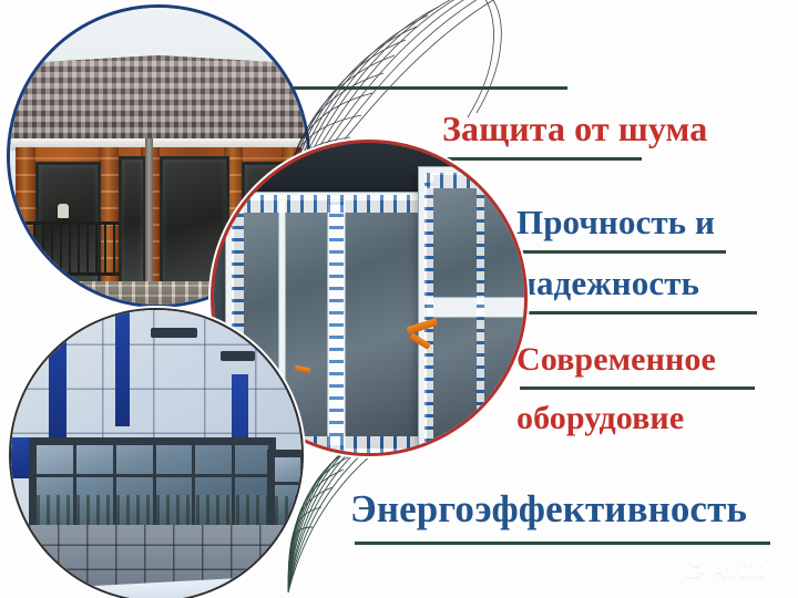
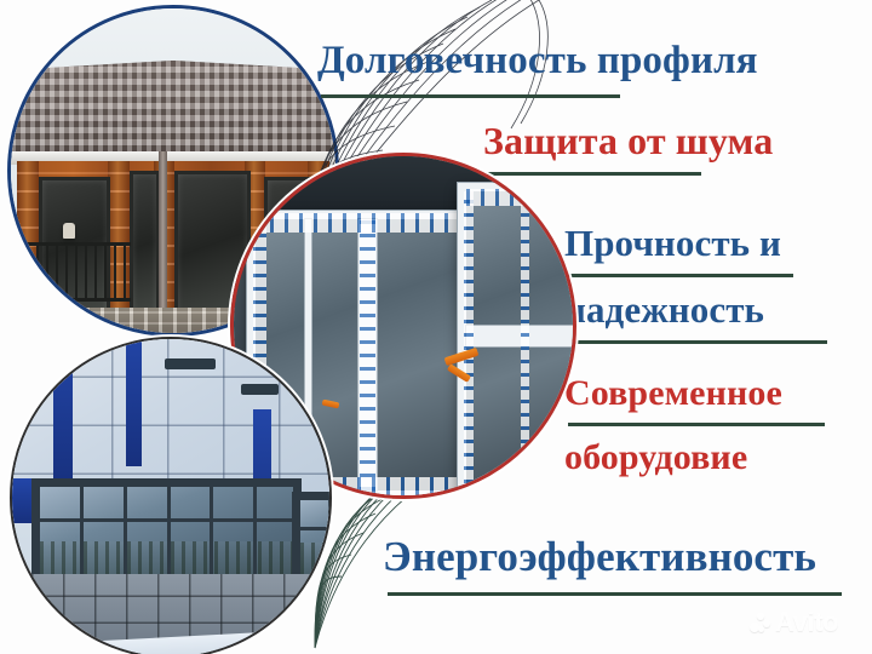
+ Долговечность профиля
  Защита от шума
  Прочность и
  надежность
  Современное
  оборудовие
  Энергоэффективность
